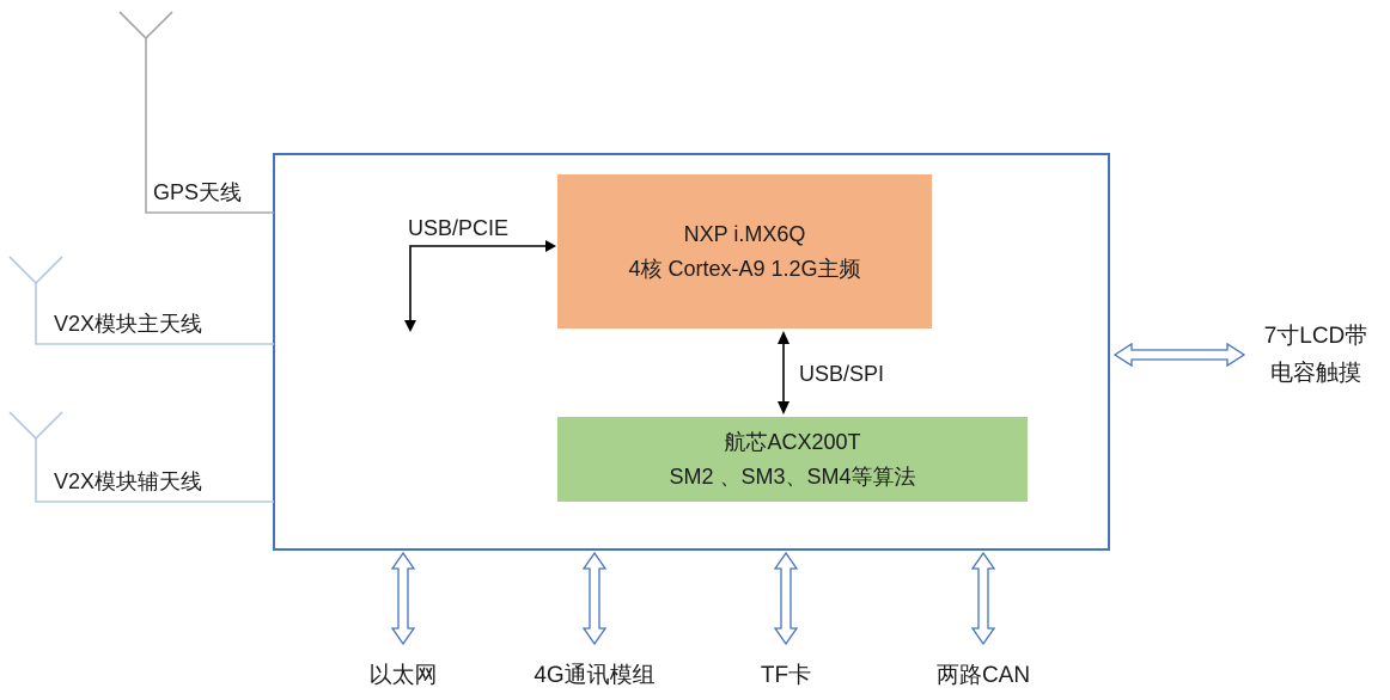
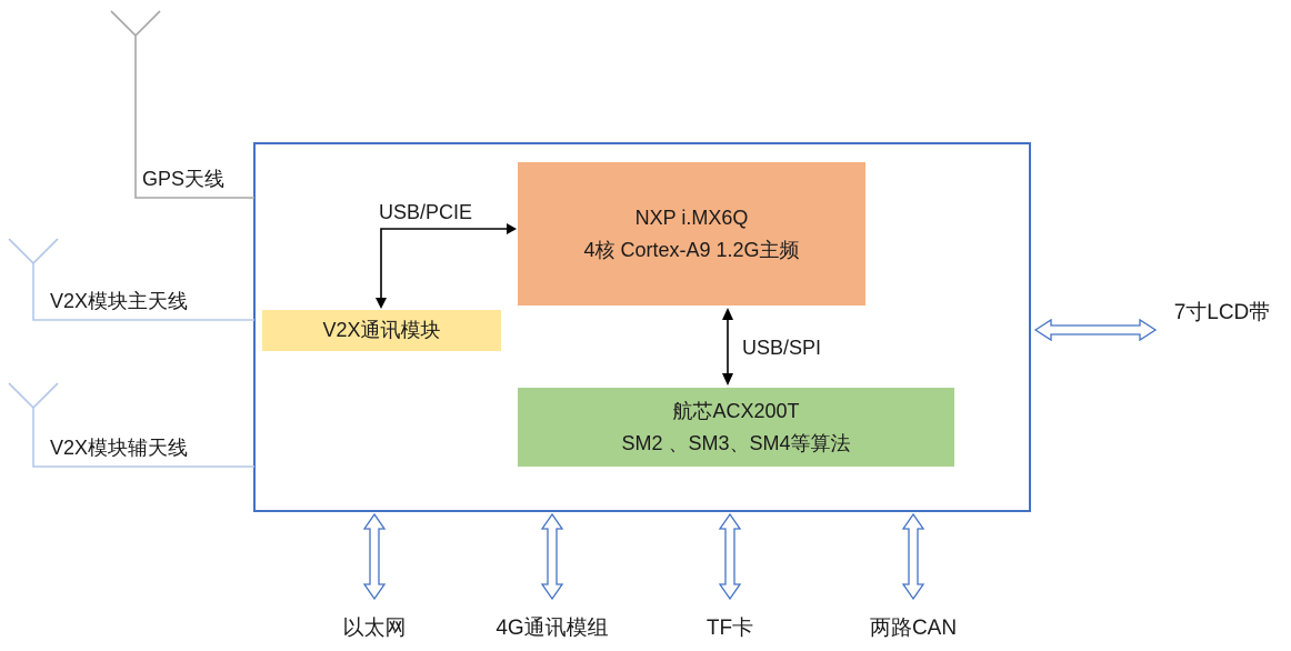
  NXP i.MX6Q
  4核 Cortex-A9 1.2G主频
+ V2X通讯模块
  航芯ACX200T
  SM2 、SM3、SM4等算法
  USB/PCIE
  USB/SPI
  GPS天线
  V2X模块主天线
  V2X模块辅天线
  7寸LCD带
- 电容触摸
  以太网
  4G通讯模组
  TF卡
  两路CAN
